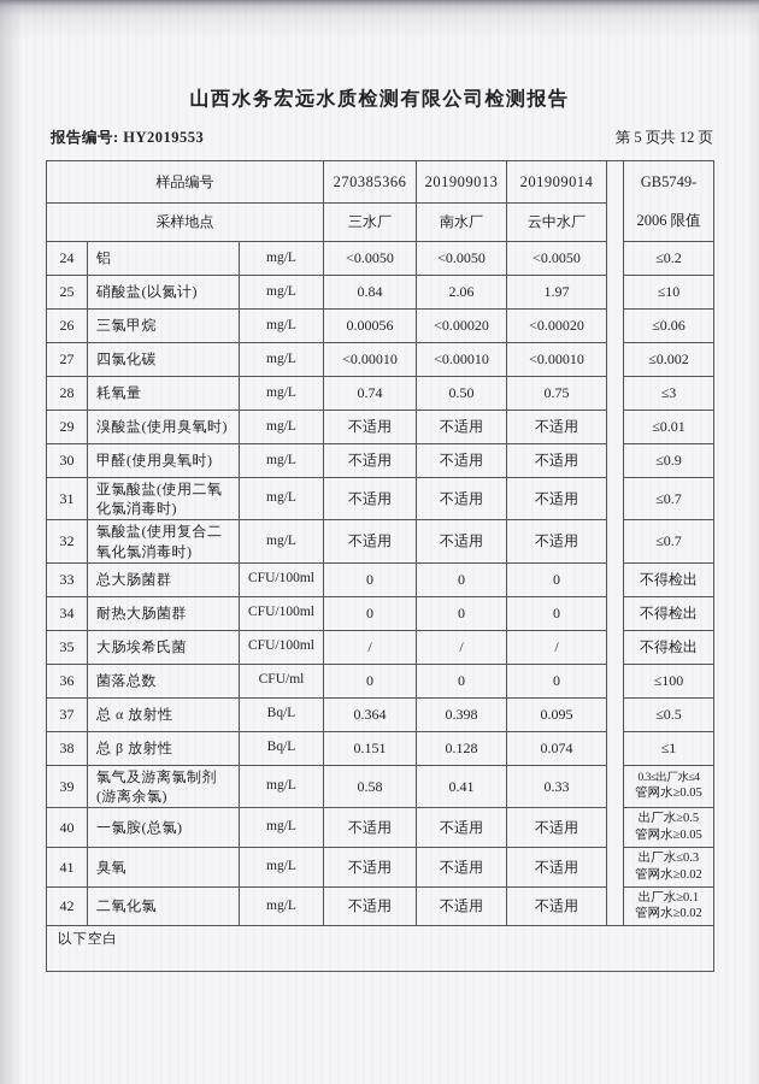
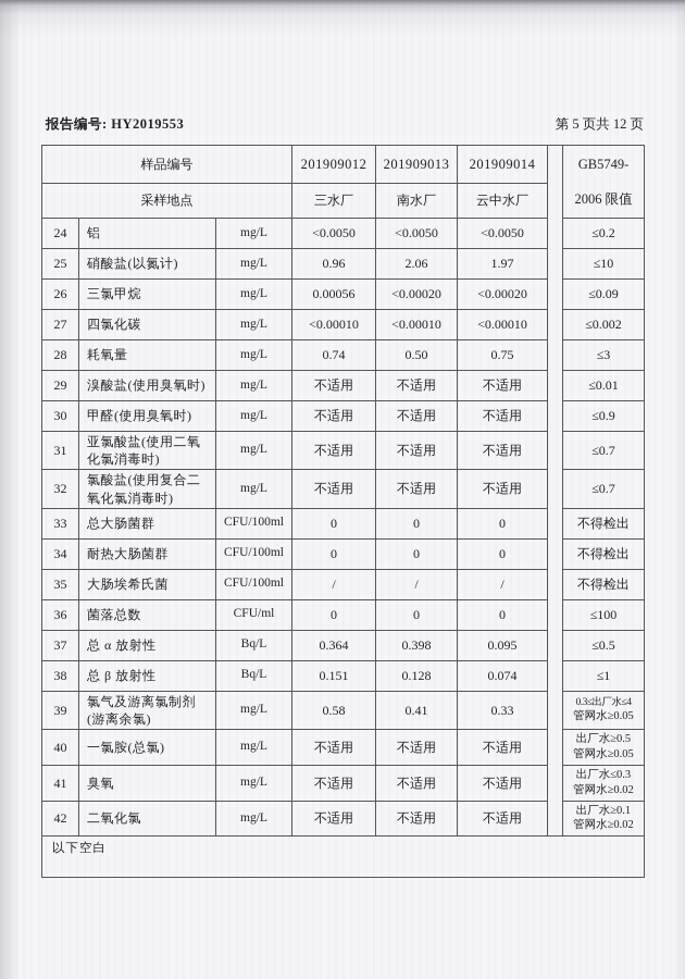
- 山西水务宏远水质检测有限公司检测报告
  报告编号: HY2019553
  第 5 页共 12 页
- 样品编号	270385366	201909013	201909014		GB5749-2006 限值
+ 样品编号	201909012	201909013	201909014		GB5749-2006 限值
  采样地点	三水厂	南水厂	云中水厂
  24	铝	mg/L	<0.0050	<0.0050	<0.0050	≤0.2
- 25	硝酸盐(以氮计)	mg/L	0.84	2.06	1.97	≤10
+ 25	硝酸盐(以氮计)	mg/L	0.96	2.06	1.97	≤10
- 26	三氯甲烷	mg/L	0.00056	<0.00020	<0.00020	≤0.06
+ 26	三氯甲烷	mg/L	0.00056	<0.00020	<0.00020	≤0.09
  27	四氯化碳	mg/L	<0.00010	<0.00010	<0.00010	≤0.002
  28	耗氧量	mg/L	0.74	0.50	0.75	≤3
  29	溴酸盐(使用臭氧时)	mg/L	不适用	不适用	不适用	≤0.01
  30	甲醛(使用臭氧时)	mg/L	不适用	不适用	不适用	≤0.9
  31	亚氯酸盐(使用二氧化氯消毒时)	mg/L	不适用	不适用	不适用	≤0.7
  32	氯酸盐(使用复合二氧化氯消毒时)	mg/L	不适用	不适用	不适用	≤0.7
  33	总大肠菌群	CFU/100ml	0	0	0	不得检出
  34	耐热大肠菌群	CFU/100ml	0	0	0	不得检出
  35	大肠埃希氏菌	CFU/100ml	/	/	/	不得检出
  36	菌落总数	CFU/ml	0	0	0	≤100
  37	总 α 放射性	Bq/L	0.364	0.398	0.095	≤0.5
  38	总 β 放射性	Bq/L	0.151	0.128	0.074	≤1
  39	氯气及游离氯制剂(游离余氯)	mg/L	0.58	0.41	0.33	0.3≤出厂水≤4管网水≥0.05
  40	一氯胺(总氯)	mg/L	不适用	不适用	不适用	出厂水≥0.5管网水≥0.05
  41	臭氧	mg/L	不适用	不适用	不适用	出厂水≤0.3管网水≥0.02
  42	二氧化氯	mg/L	不适用	不适用	不适用	出厂水≥0.1管网水≥0.02
  以下空白
